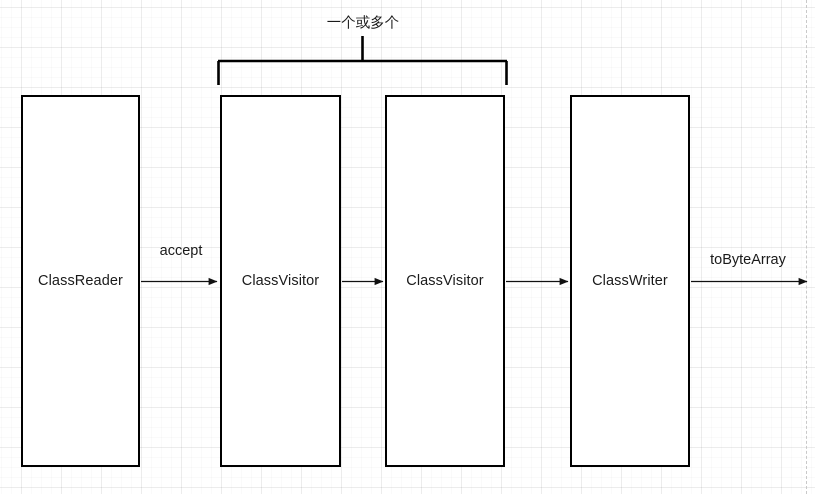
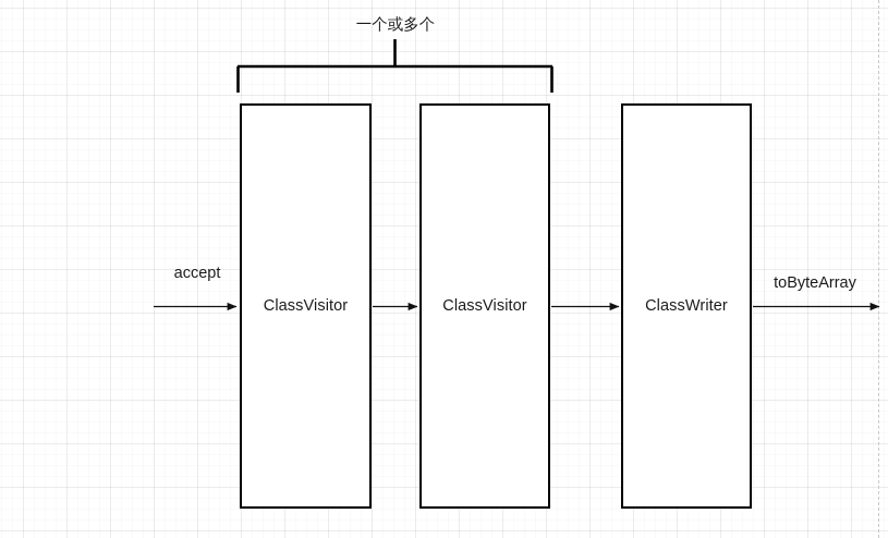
  一个或多个
- ClassReader
  ClassVisitor
  ClassVisitor
  ClassWriter
  accept
  toByteArray
